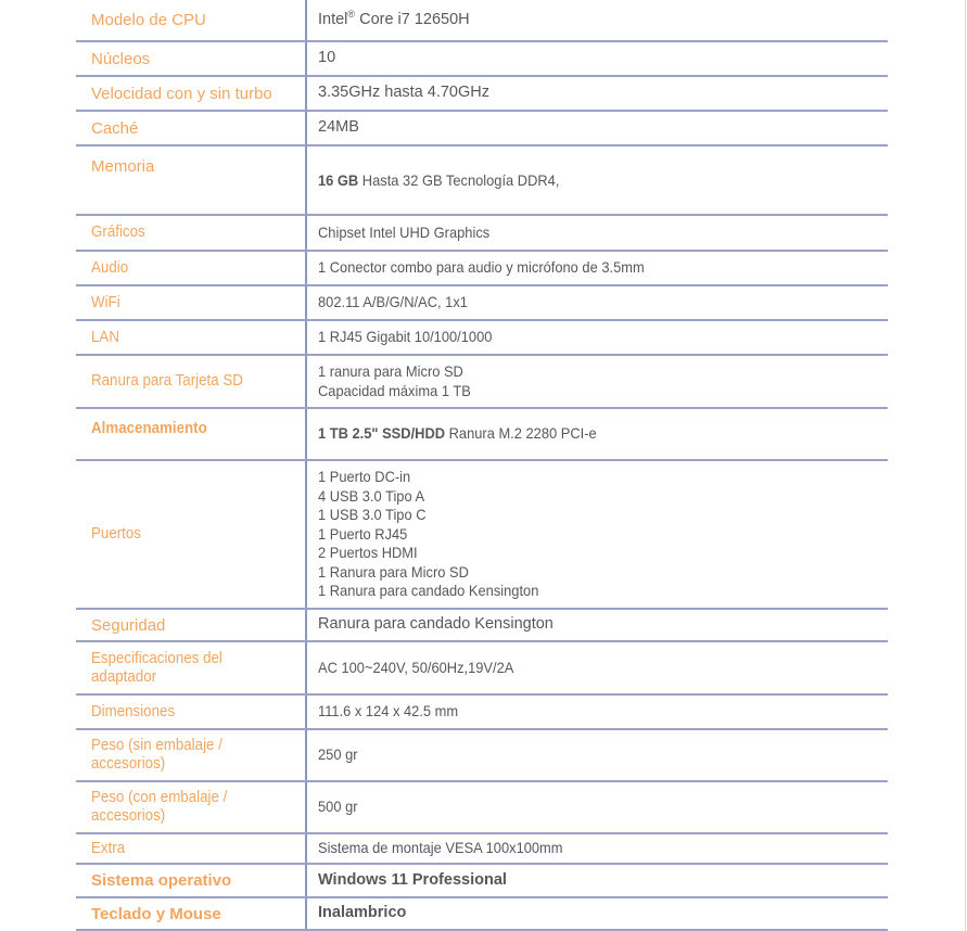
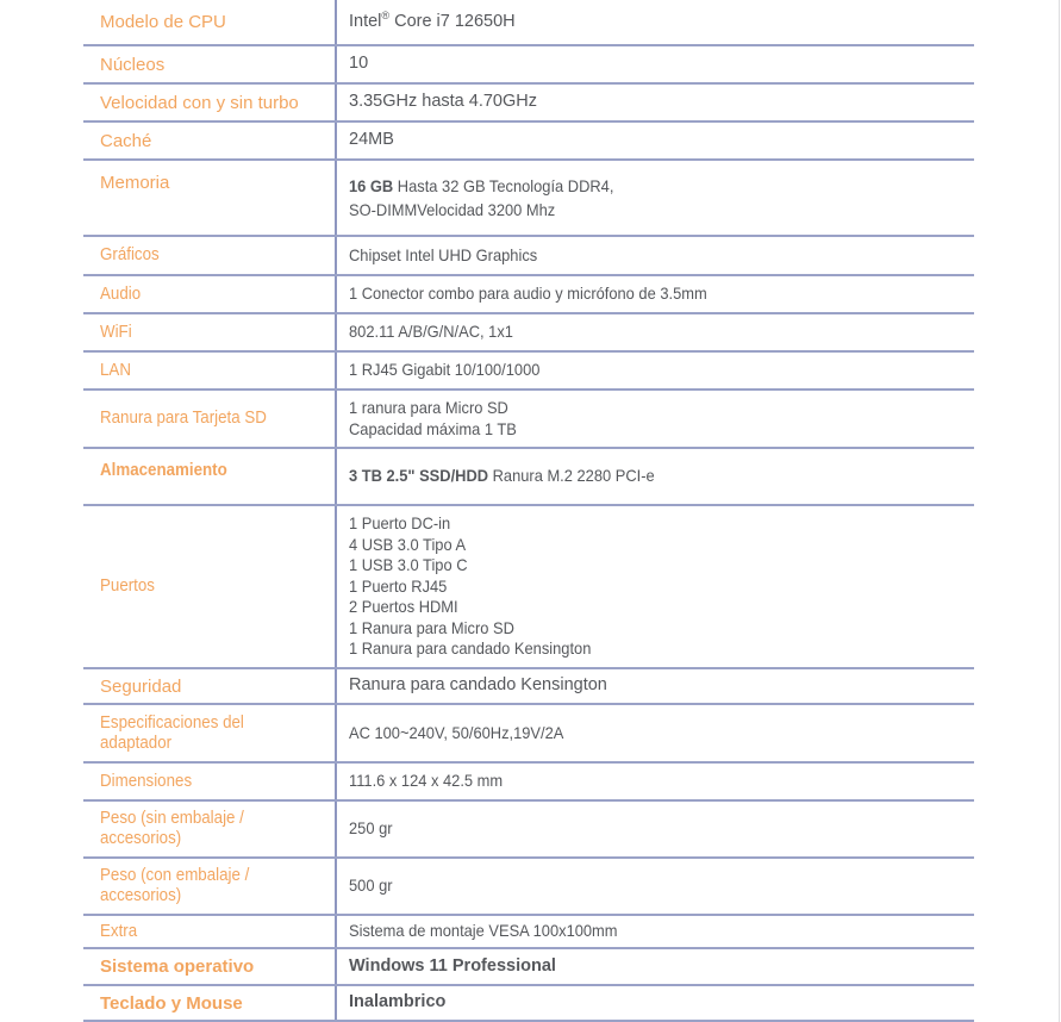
  Modelo de CPU
  Intel® Core i7 12650H
  Núcleos
  10
  Velocidad con y sin turbo
  3.35GHz hasta 4.70GHz
  Caché
  24MB
  Memoria
  16 GB Hasta 32 GB Tecnología DDR4,
+ SO-DIMMVelocidad 3200 Mhz
  Gráficos
  Chipset Intel UHD Graphics
  Audio
  1 Conector combo para audio y micrófono de 3.5mm
  WiFi
  802.11 A/B/G/N/AC, 1x1
  LAN
  1 RJ45 Gigabit 10/100/1000
  Ranura para Tarjeta SD
  1 ranura para Micro SD
  Capacidad máxima 1 TB
  Almacenamiento
- 1 TB 2.5" SSD/HDD Ranura M.2 2280 PCI-e
+ 3 TB 2.5" SSD/HDD Ranura M.2 2280 PCI-e
  Puertos
  1 Puerto DC-in
  4 USB 3.0 Tipo A
  1 USB 3.0 Tipo C
  1 Puerto RJ45
  2 Puertos HDMI
  1 Ranura para Micro SD
  1 Ranura para candado Kensington
  Seguridad
  Ranura para candado Kensington
  Especificaciones del
  adaptador
  AC 100~240V, 50/60Hz,19V/2A
  Dimensiones
  111.6 x 124 x 42.5 mm
  Peso (sin embalaje /
  accesorios)
  250 gr
  Peso (con embalaje /
  accesorios)
  500 gr
  Extra
  Sistema de montaje VESA 100x100mm
  Sistema operativo
  Windows 11 Professional
  Teclado y Mouse
  Inalambrico
